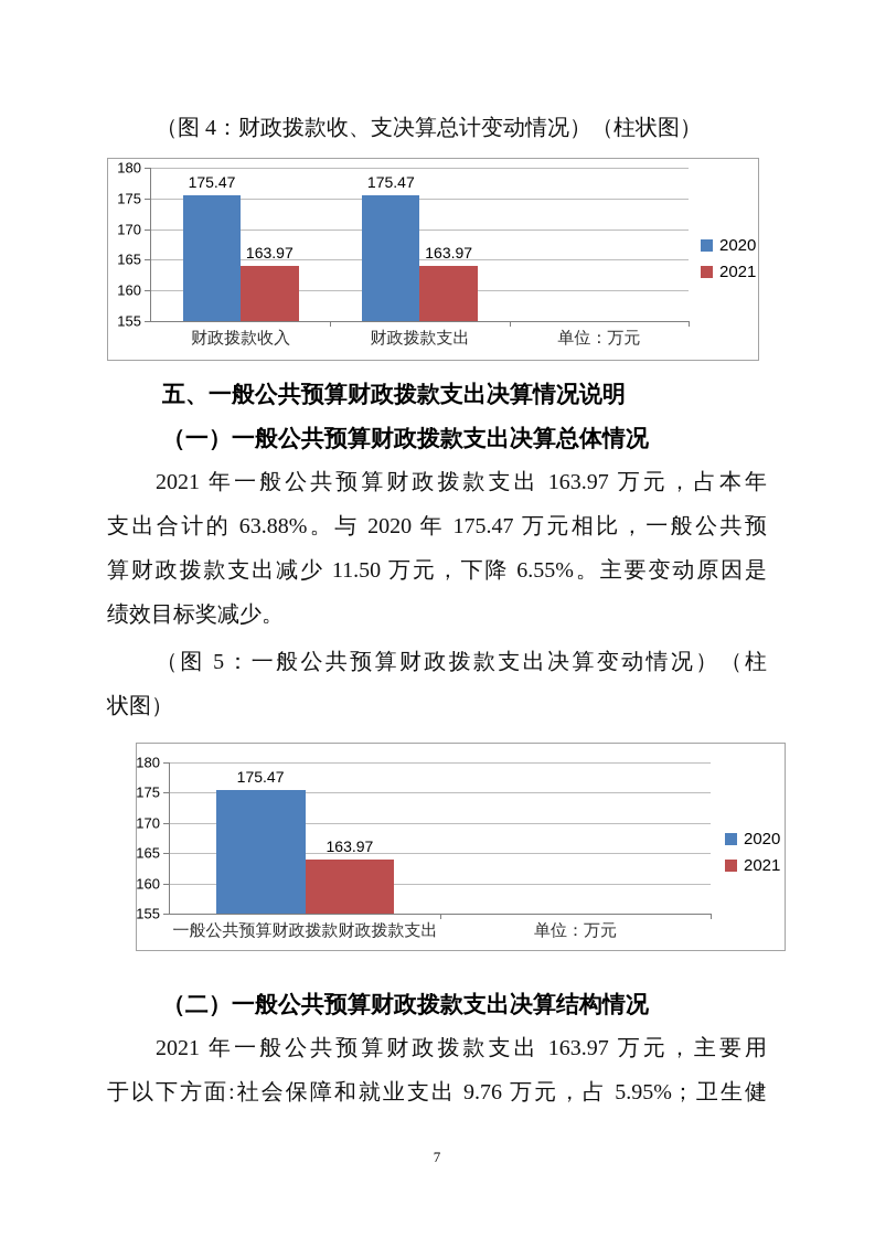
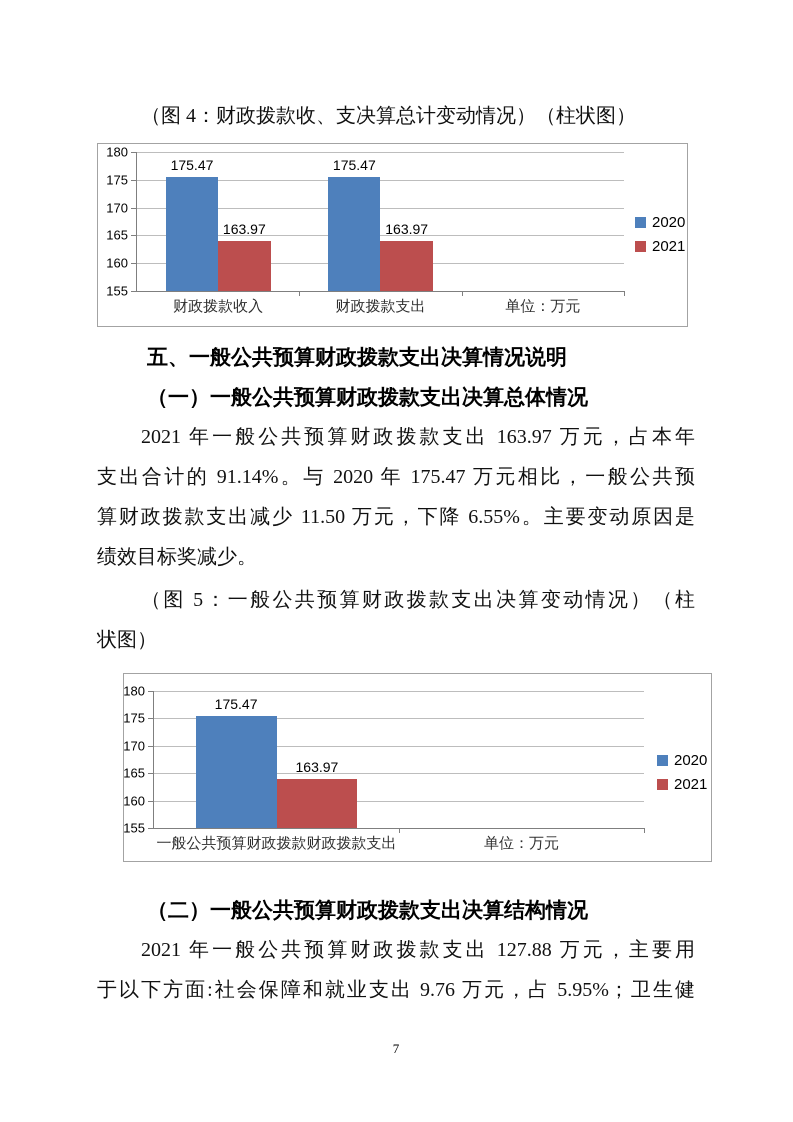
  （图 4：财政拨款收、支决算总计变动情况）（柱状图）
  180
  175
  170
  165
  160
  155
  175.47
  163.97
  175.47
  163.97
  财政拨款收入
  财政拨款支出
  单位：万元
  2020
  2021
  五、一般公共预算财政拨款支出决算情况说明
  （一）一般公共预算财政拨款支出决算总体情况
  2021 年一般公共预算财政拨款支出 163.97 万元，占本年
- 支出合计的 63.88%。与 2020 年 175.47 万元相比，一般公共预
+ 支出合计的 91.14%。与 2020 年 175.47 万元相比，一般公共预
  算财政拨款支出减少 11.50 万元，下降 6.55%。主要变动原因是
  绩效目标奖减少。
  （图 5：一般公共预算财政拨款支出决算变动情况）（柱
  状图）
  180
  175
  170
  165
  160
  155
  175.47
  163.97
  一般公共预算财政拨款财政拨款支出
  单位：万元
  2020
  2021
  （二）一般公共预算财政拨款支出决算结构情况
- 2021 年一般公共预算财政拨款支出 163.97 万元，主要用
+ 2021 年一般公共预算财政拨款支出 127.88 万元，主要用
  于以下方面:社会保障和就业支出 9.76 万元，占 5.95%；卫生健
  7
